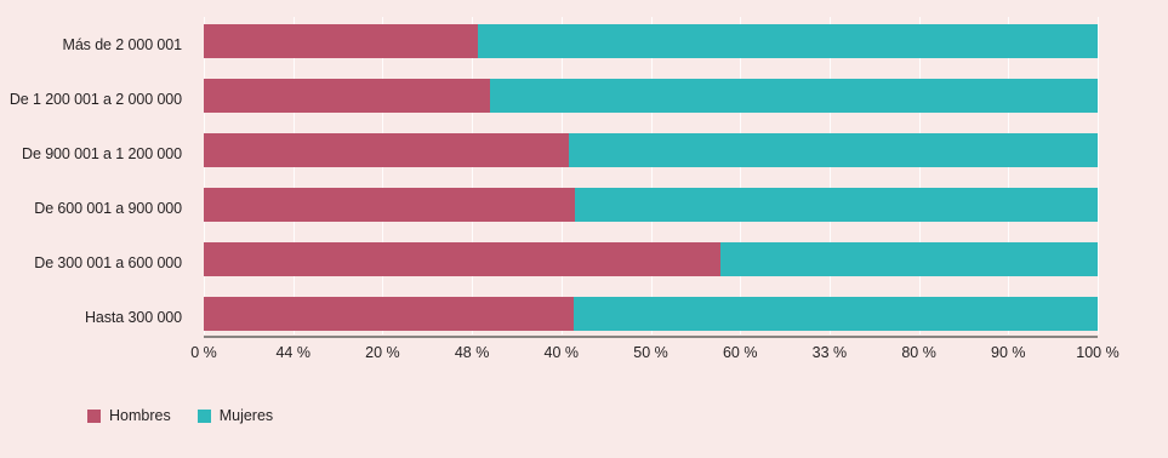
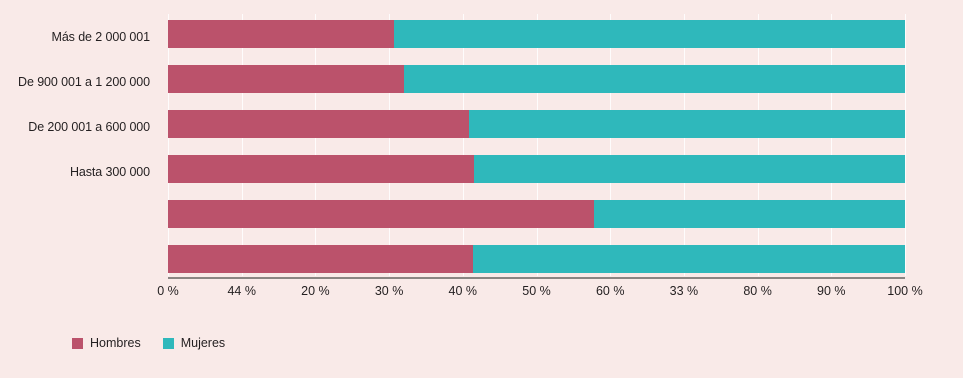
  Más de 2 000 001
- De 1 200 001 a 2 000 000
  De 900 001 a 1 200 000
- De 600 001 a 900 000
- De 300 001 a 600 000
+ De 200 001 a 600 000
  Hasta 300 000
  0 %
  44 %
  20 %
- 48 %
+ 30 %
  40 %
  50 %
  60 %
  33 %
  80 %
  90 %
  100 %
  Hombres
  Mujeres
